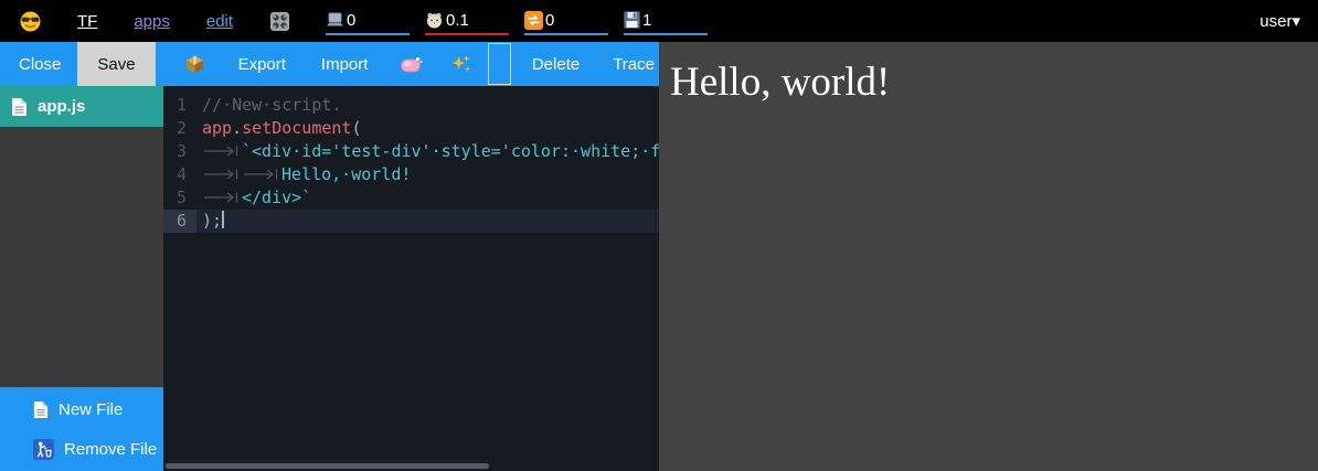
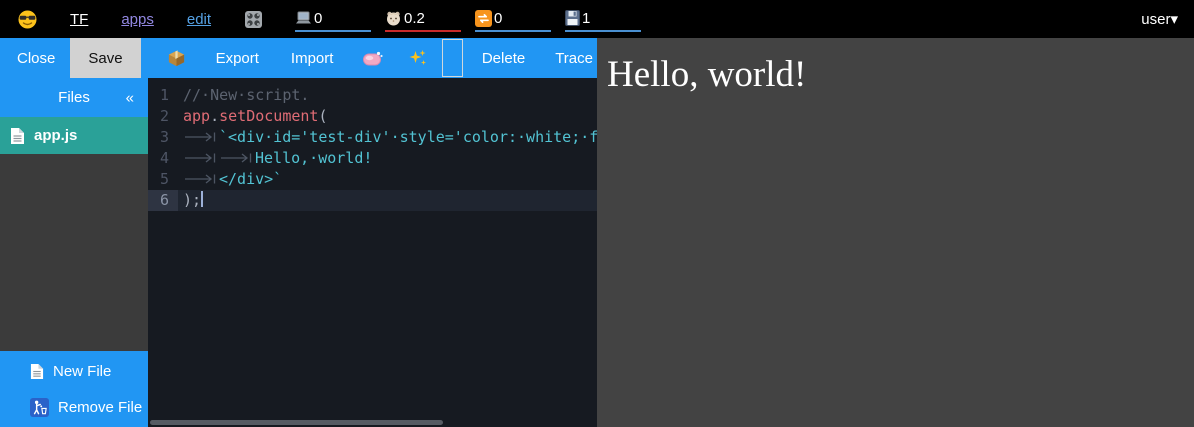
  TF
  apps
  edit
  0
- 0.1
+ 0.2
  0
  1
  user▾
  Close
  Save
  Export
  Import
  Delete
  Trace
+ Files
+ «
  app.js
  New File
  Remove File
  1
  //·New·script.
  2
  app.setDocument(
  3
  `<div·id='test-div'·style='color:·white;·f
  4
  Hello,·world!
  5
  </div>`
  6
  );
  Hello, world!
